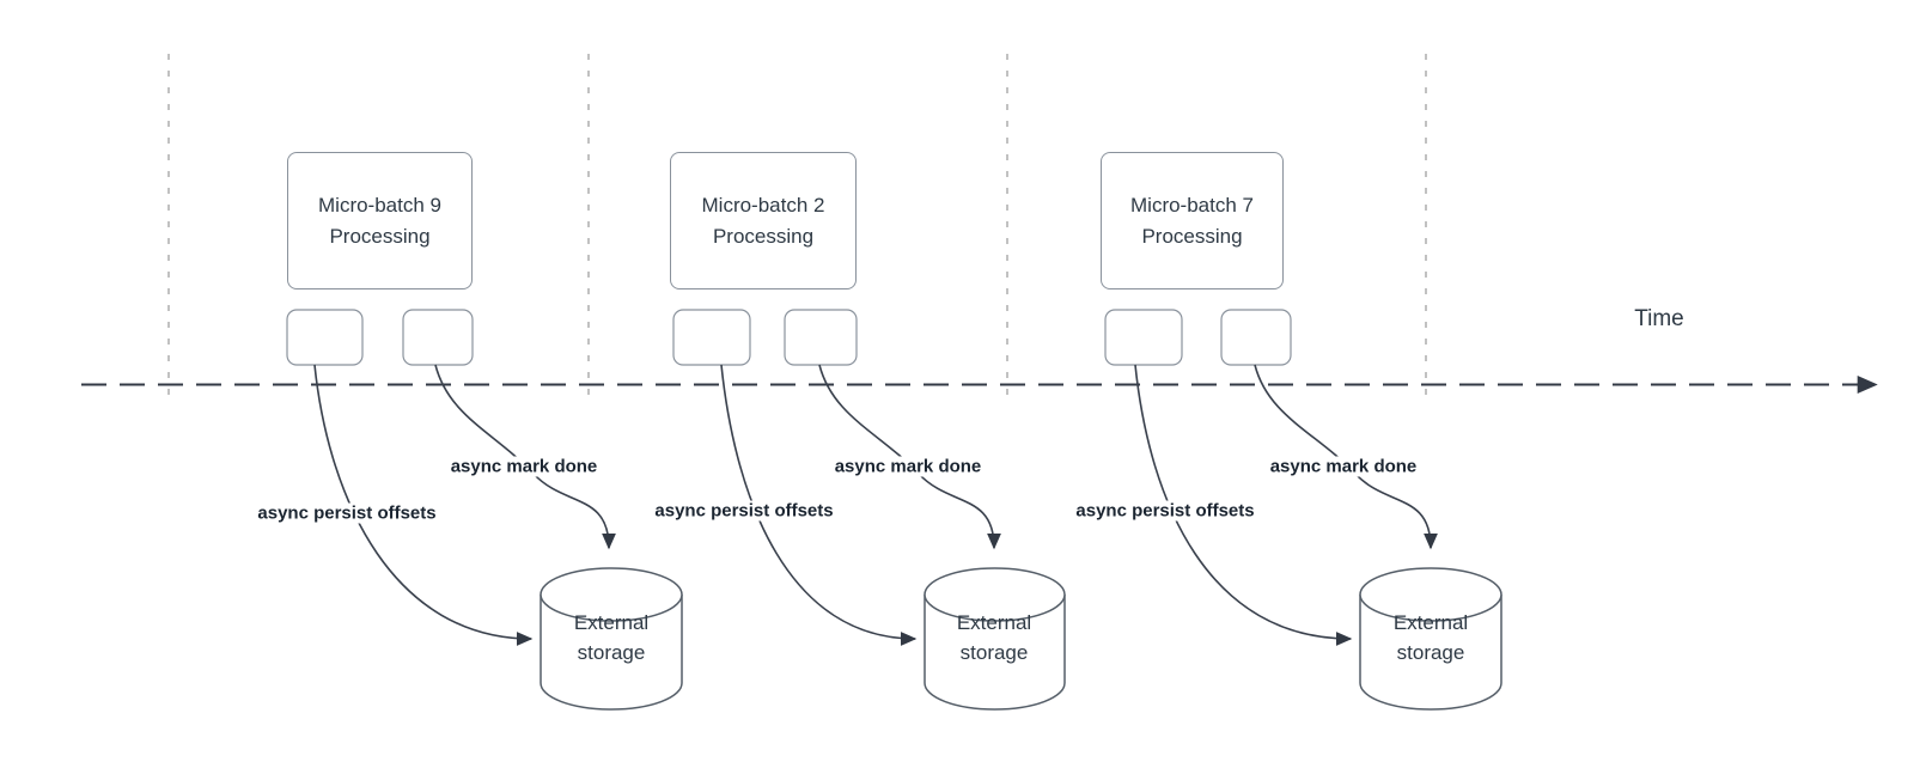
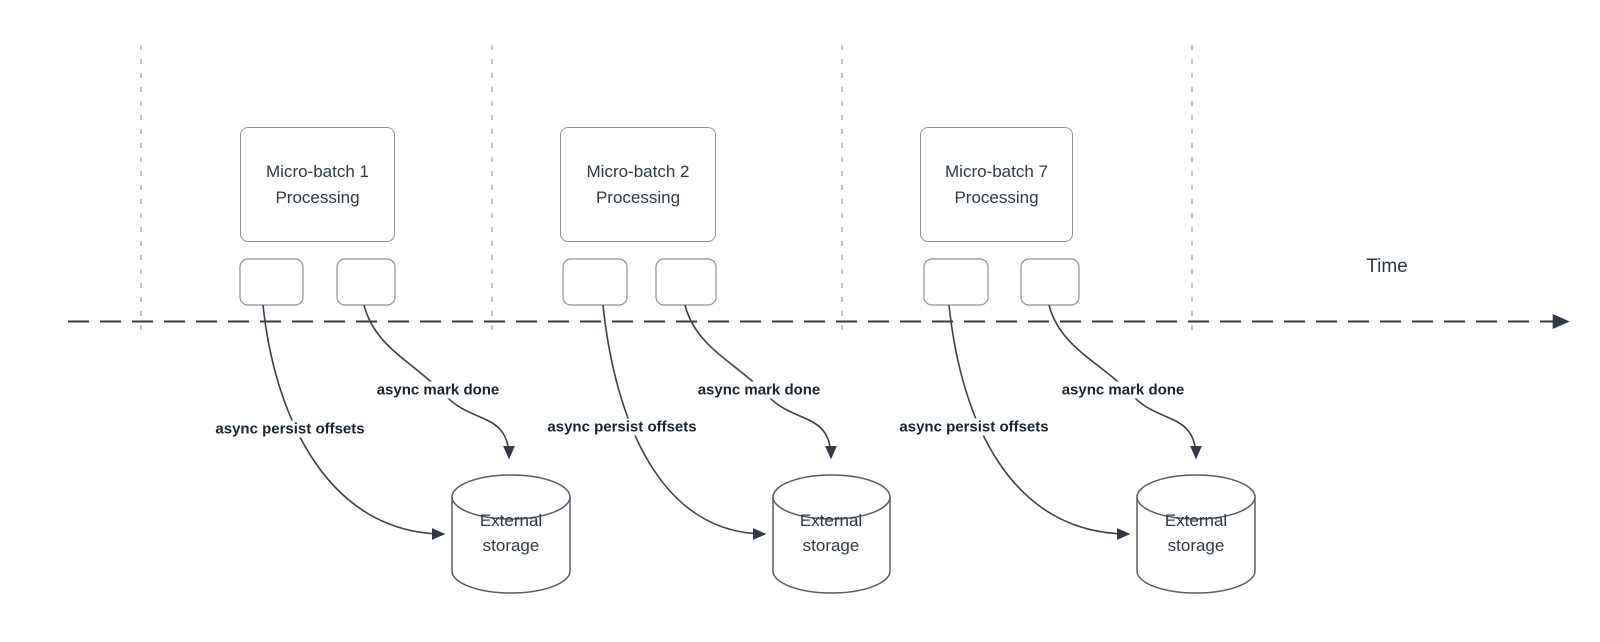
- Micro-batch 9
+ Micro-batch 1
  Processing
  Micro-batch 2
  Processing
  Micro-batch 7
  Processing
  async persist offsets
  async mark done
  async persist offsets
  async mark done
  async persist offsets
  async mark done
  External storage
  External storage
  External storage
  Time
